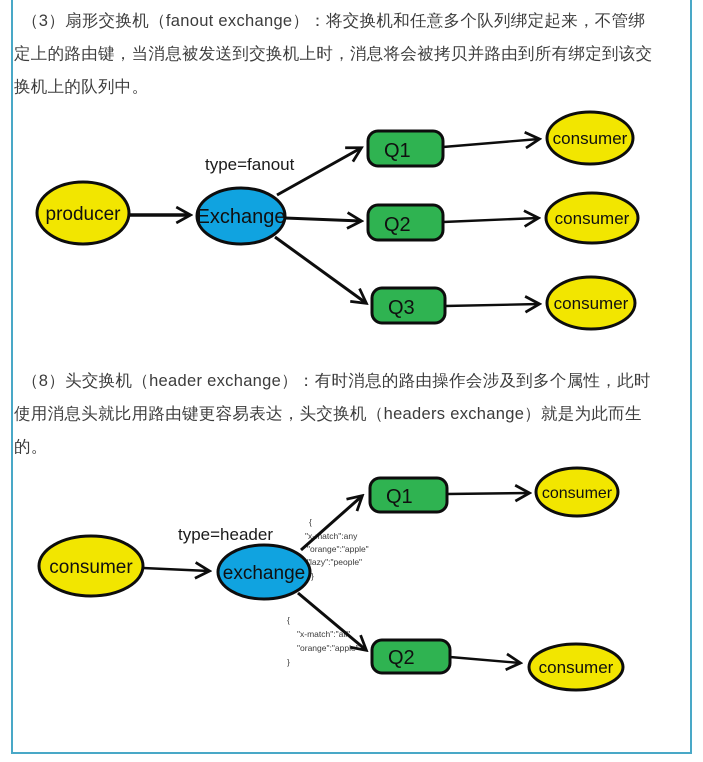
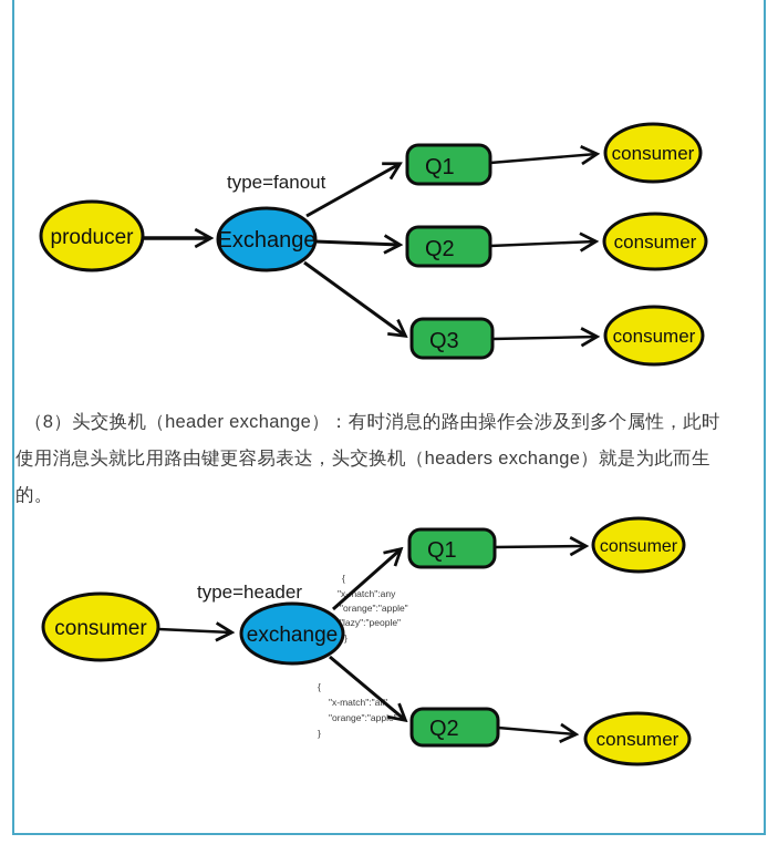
- （3）扇形交换机（fanout exchange）：将交换机和任意多个队列绑定起来，不管绑
- 定上的路由键，当消息被发送到交换机上时，消息将会被拷贝并路由到所有绑定到该交
- 换机上的队列中。
  type=fanout
  producer
  Exchange
  Q1
  Q2
  Q3
  consumer
  consumer
  consumer
  （8）头交换机（header exchange）：有时消息的路由操作会涉及到多个属性，此时
  使用消息头就比用路由键更容易表达，头交换机（headers exchange）就是为此而生
  的。
  type=header
  {
  "x-atch":any
  "orange":"apple"
  lazy":"people"
  }
  {
  "x-match":"al
  "orange":"apple"
  }
  consumer
  exchange
  Q1
  Q2
  consumer
  consumer
